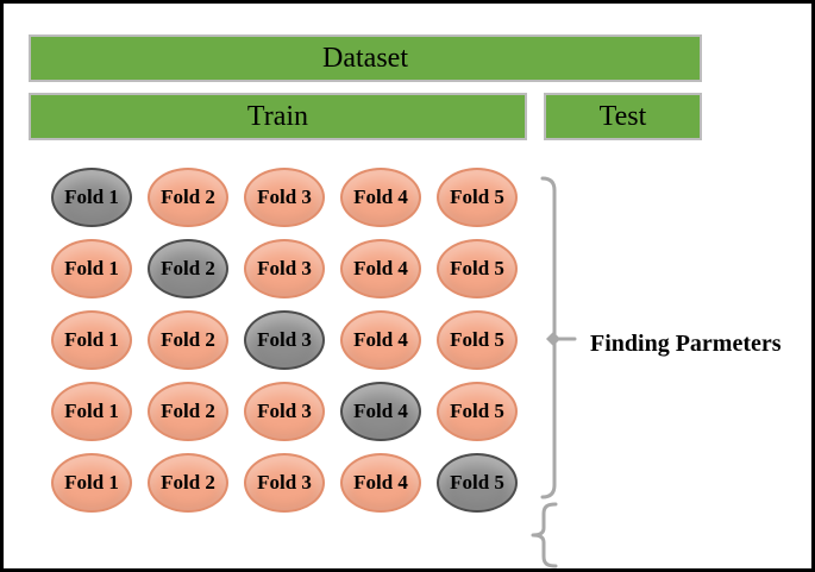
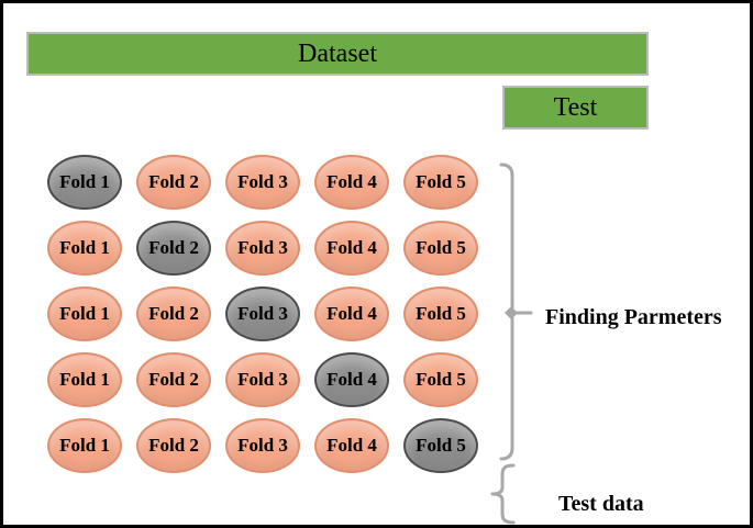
  Dataset
- Train
  Test
  Fold 1
  Fold 2
  Fold 3
  Fold 4
  Fold 5
  Fold 1
  Fold 2
  Fold 3
  Fold 4
  Fold 5
  Fold 1
  Fold 2
  Fold 3
  Fold 4
  Fold 5
  Fold 1
  Fold 2
  Fold 3
  Fold 4
  Fold 5
  Fold 1
  Fold 2
  Fold 3
  Fold 4
  Fold 5
  Finding Parmeters
+ Test data
